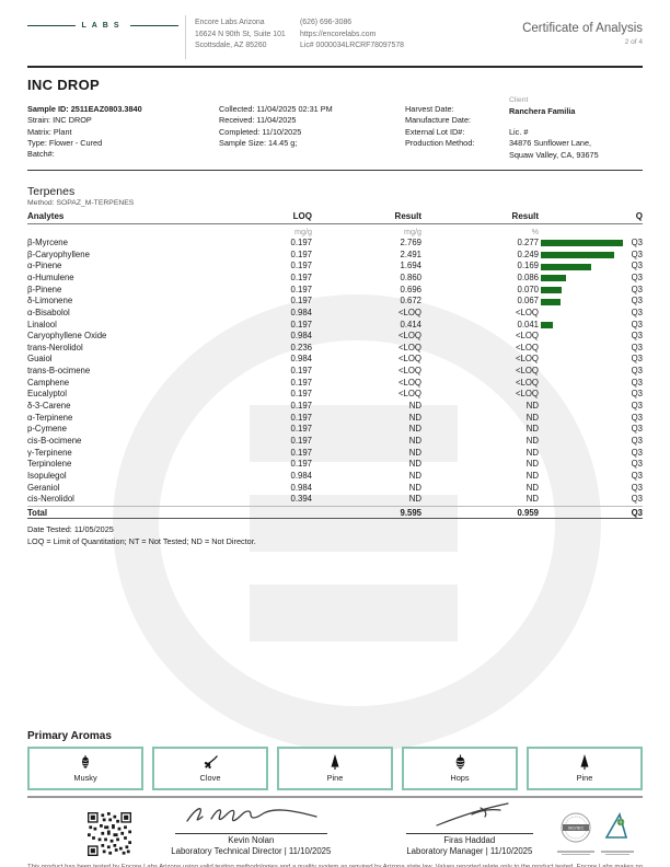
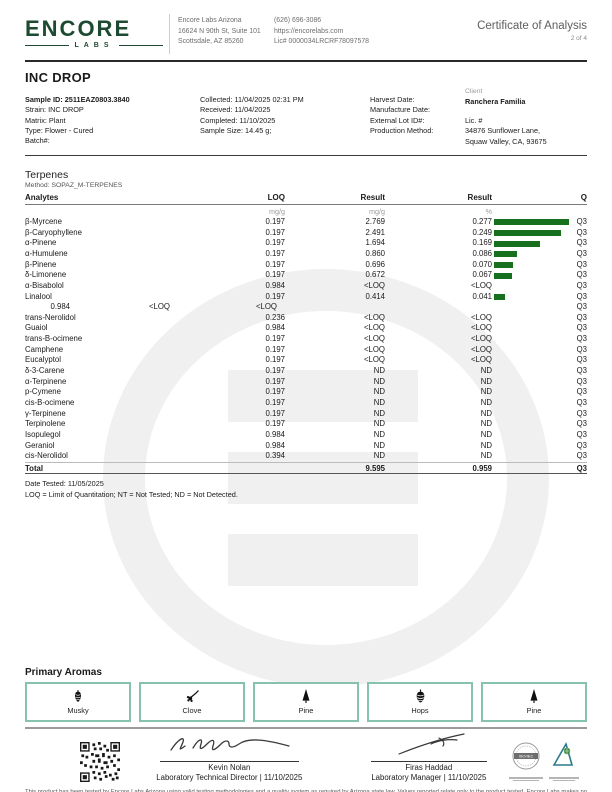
+ ENCORE
  Certificate of Analysis
  INC DROP
  Sample ID: 2511EAZ0803.3840
  Strain: INC DROP
  Matrix: Plant
  Type: Flower - Cured
  Batch#:
  Collected: 11/04/2025 02:31 PM
  Received: 11/04/2025
  Completed: 11/10/2025
  Sample Size: 14.45 g;
  Harvest Date:
  Manufacture Date:
  External Lot ID#:
  Production Method:
  Ranchera Familia
  Lic. #
  34876 Sunflower Lane,
  Squaw Valley, CA, 93675
  Terpenes
  Analytes
  LOQ
  Result
  Result
  Q
  mg/g
  mg/g
  %
  β-Myrcene
  0.197
  2.769
  0.277
  Q3
  β-Caryophyllene
  0.197
  2.491
  0.249
  Q3
  α-Pinene
  0.197
  1.694
  0.169
  Q3
  α-Humulene
  0.197
  0.860
  0.086
  Q3
  β-Pinene
  0.197
  0.696
  0.070
  Q3
  δ-Limonene
  0.197
  0.672
  0.067
  Q3
  α-Bisabolol
  0.984
  <LOQ
  <LOQ
  Q3
  Linalool
  0.197
  0.414
  0.041
  Q3
- Caryophyllene Oxide
  0.984
  <LOQ
  <LOQ
  Q3
  trans-Nerolidol
  0.236
  <LOQ
  <LOQ
  Q3
  Guaiol
  0.984
  <LOQ
  <LOQ
  Q3
  trans-B-ocimene
  0.197
  <LOQ
  <LOQ
  Q3
  Camphene
  0.197
  <LOQ
  <LOQ
  Q3
  Eucalyptol
  0.197
  <LOQ
  <LOQ
  Q3
  δ-3-Carene
  0.197
  ND
  ND
  Q3
  α-Terpinene
  0.197
  ND
  ND
  Q3
  p-Cymene
  0.197
  ND
  ND
  Q3
  cis-B-ocimene
  0.197
  ND
  ND
  Q3
  γ-Terpinene
  0.197
  ND
  ND
  Q3
  Terpinolene
  0.197
  ND
  ND
  Q3
  Isopulegol
  0.984
  ND
  ND
  Q3
  Geraniol
  0.984
  ND
  ND
  Q3
  cis-Nerolidol
  0.394
  ND
  ND
  Q3
  Total
  9.595
  0.959
  Q3
  Date Tested: 11/05/2025
- LOQ = Limit of Quantitation; NT = Not Tested; ND = Not Director.
+ LOQ = Limit of Quantitation; NT = Not Tested; ND = Not Detected.
  Primary Aromas
  Musky
  Clove
  Pine
  Hops
  Pine
  Kevin Nolan
  Laboratory Technical Director | 11/10/2025
  Firas Haddad
  Laboratory Manager | 11/10/2025
